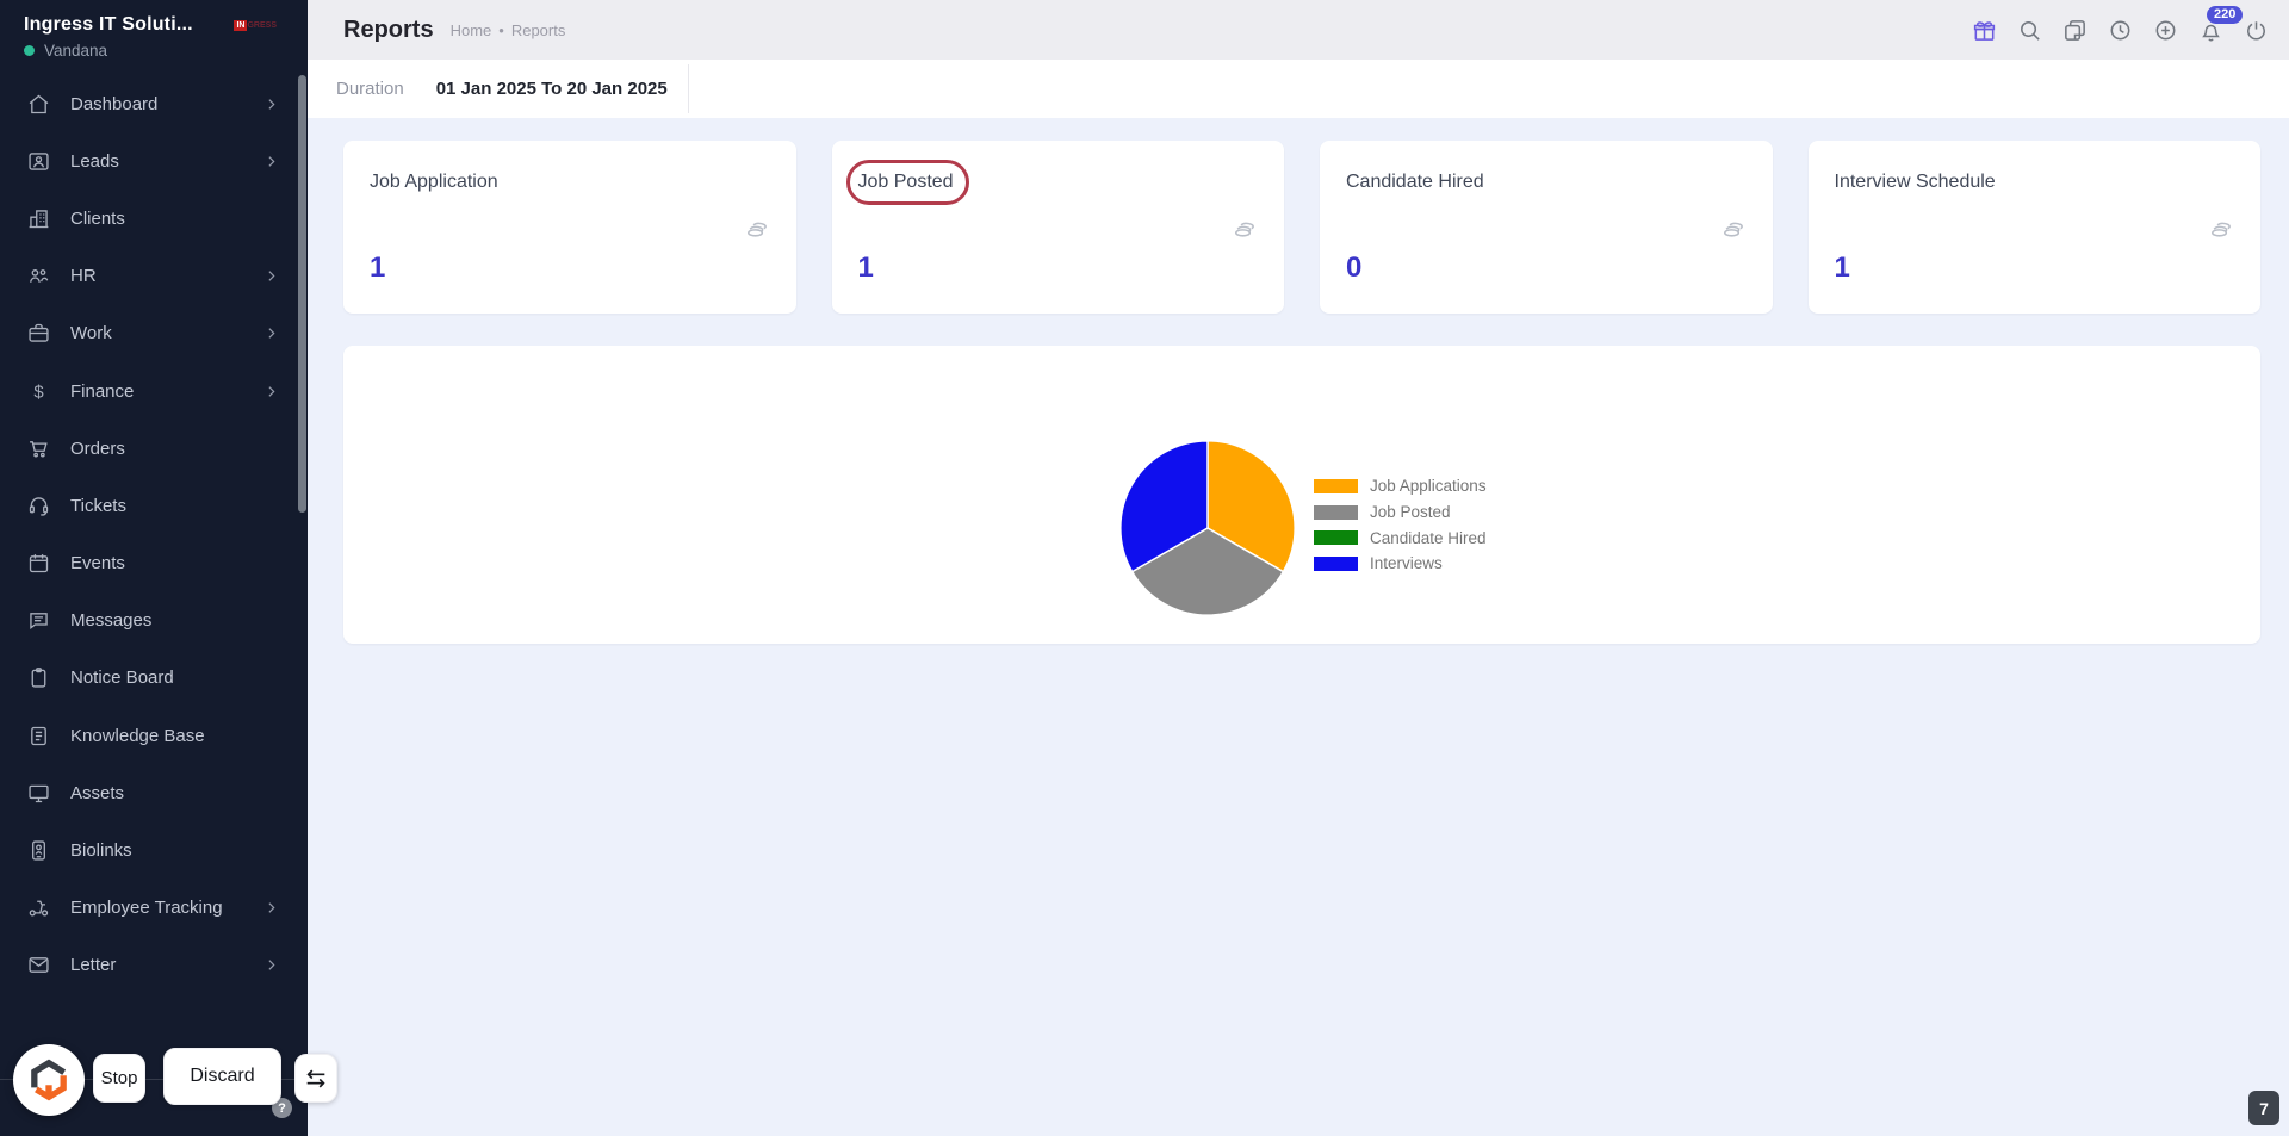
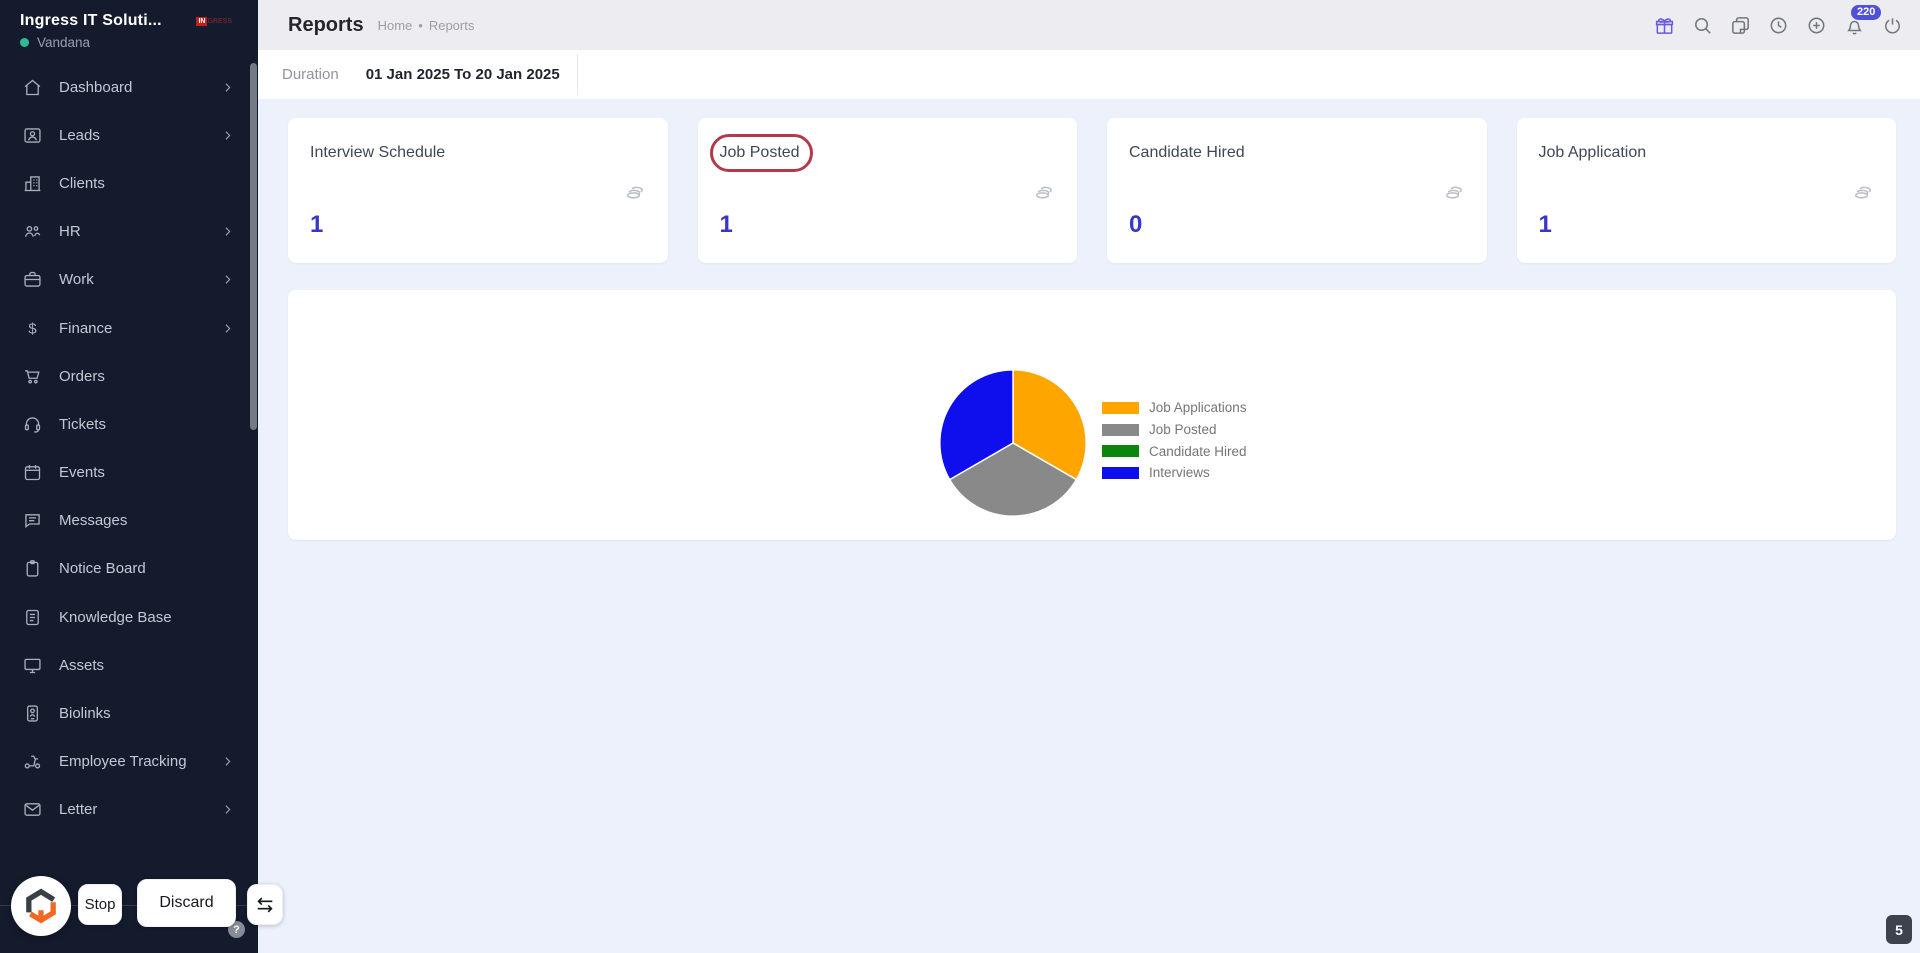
  Ingress IT Soluti...
  Vandana
  Dashboard
  Leads
  Clients
  HR
  Work
  $
  Finance
  Orders
  Tickets
  Events
  Messages
  Notice Board
  Knowledge Base
  Assets
  Biolinks
  Employee Tracking
  Letter
  Reports
  Home
  •
  Reports
  220
  Duration
  01 Jan 2025 To 20 Jan 2025
- Job Application
+ Interview Schedule
  1
  Job Posted
  1
  Candidate Hired
  0
- Interview Schedule
+ Job Application
  1
  Job Applications
  Job Posted
  Candidate Hired
  Interviews
  Stop
  Discard
  ?
- 7
+ 5
